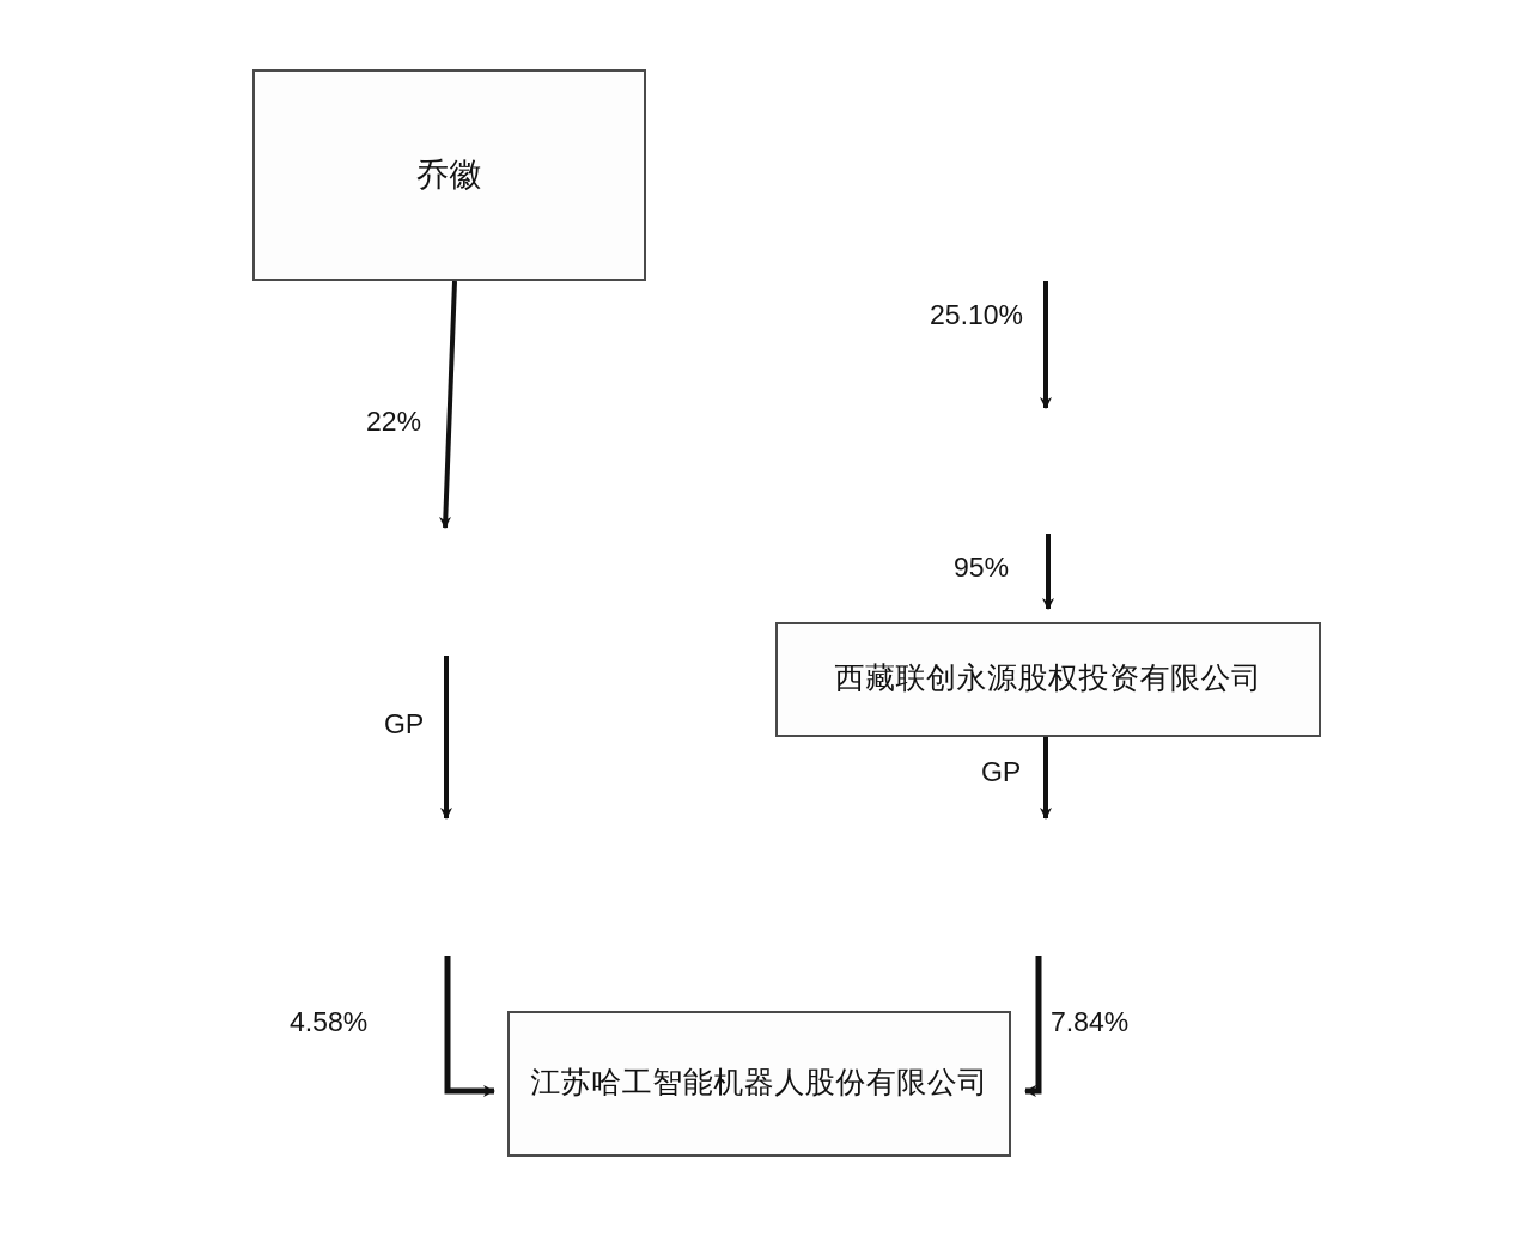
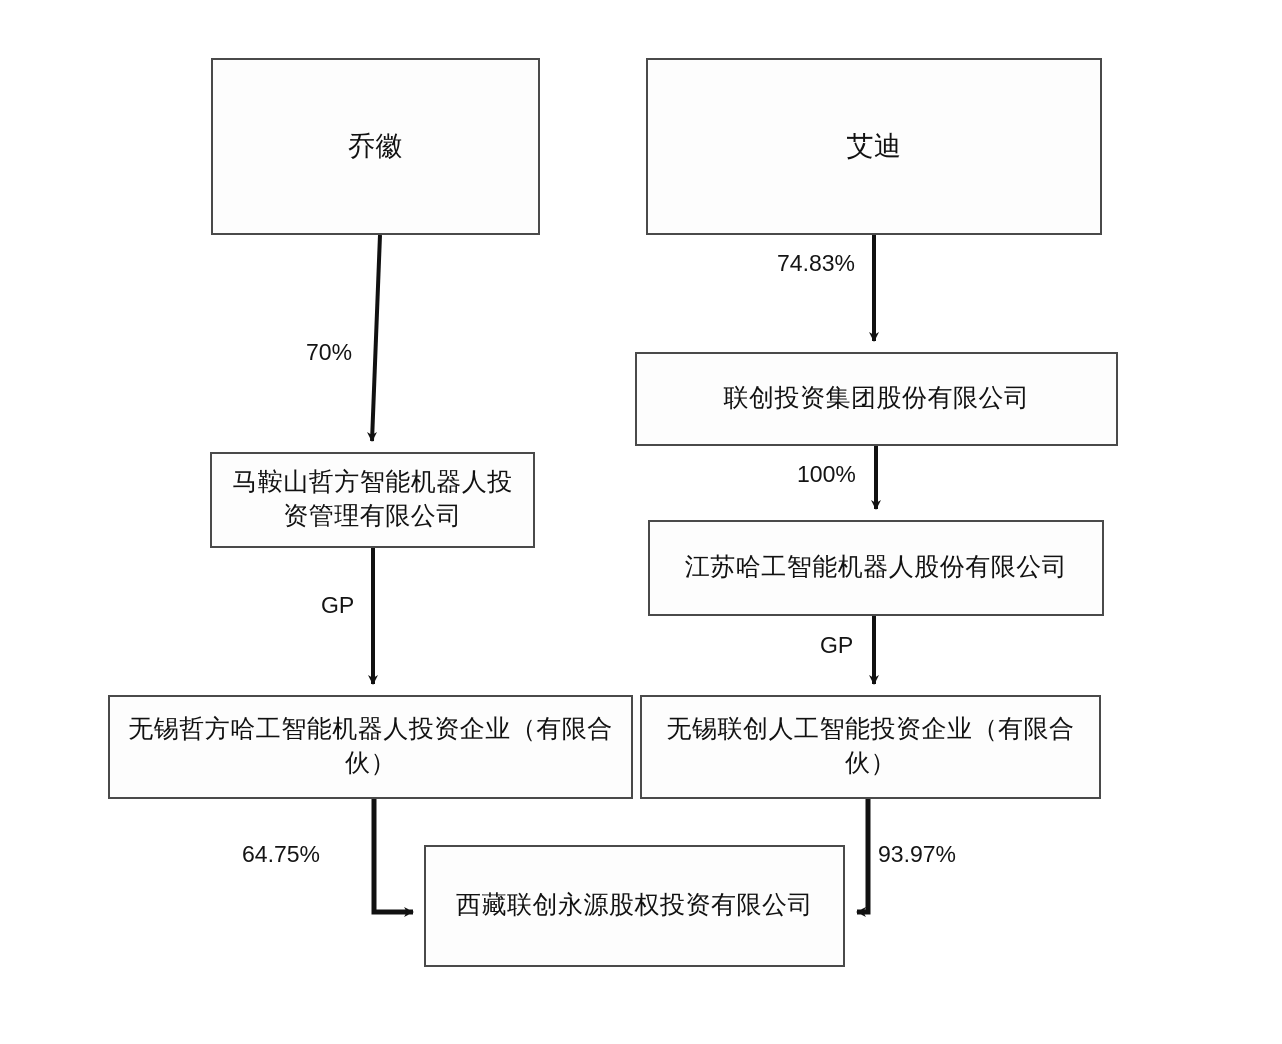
  乔徽
+ 艾迪
+ 联创投资集团股份有限公司
+ 马鞍山哲方智能机器人投
+ 资管理有限公司
- 西藏联创永源股权投资有限公司
+ 江苏哈工智能机器人股份有限公司
+ 无锡哲方哈工智能机器人投资企业（有限合伙）
+ 无锡联创人工智能投资企业（有限合伙）
- 江苏哈工智能机器人股份有限公司
+ 西藏联创永源股权投资有限公司
- 22%
+ 70%
- 25.10%
+ 74.83%
- 95%
+ 100%
  GP
  GP
- 4.58%
+ 64.75%
- 7.84%
+ 93.97%
